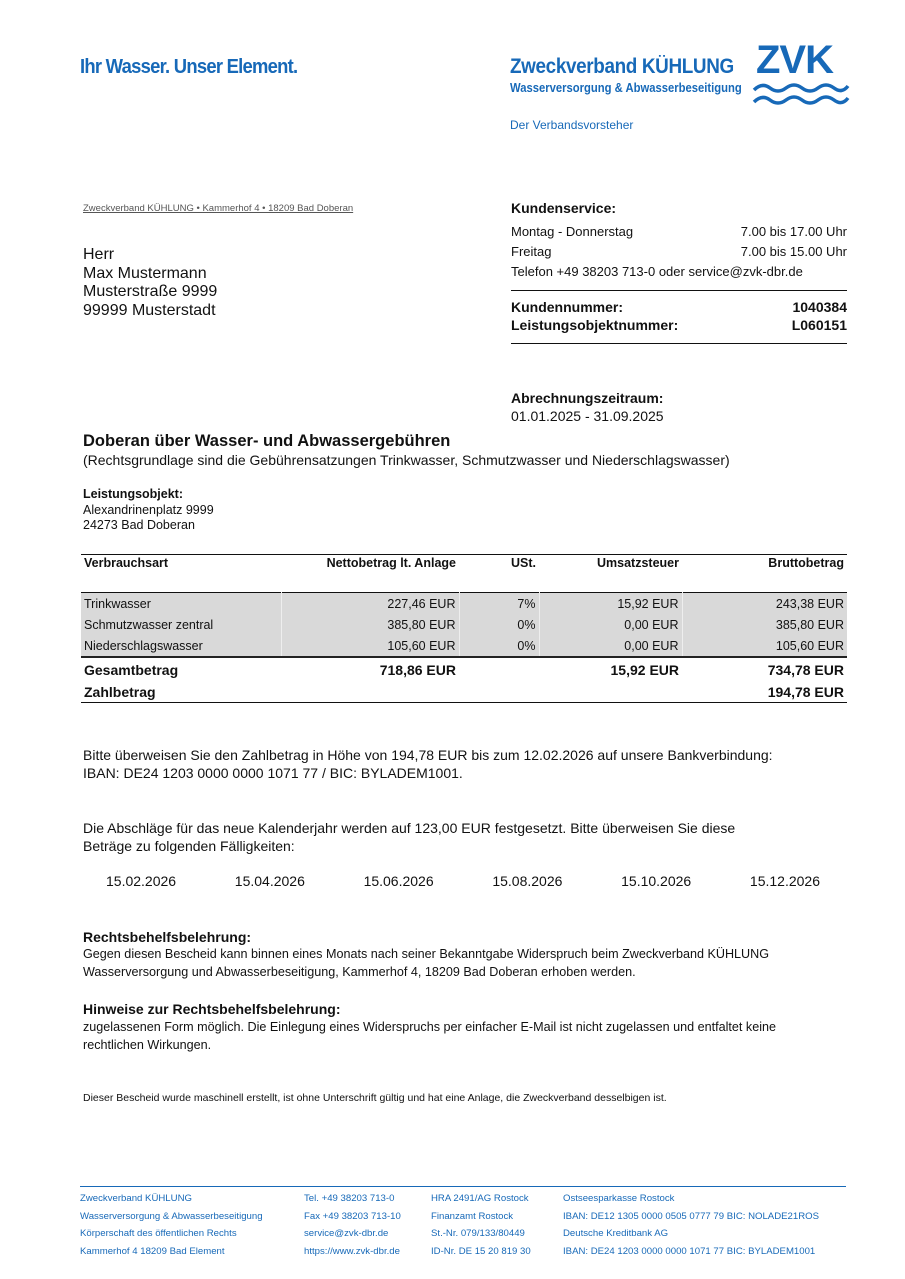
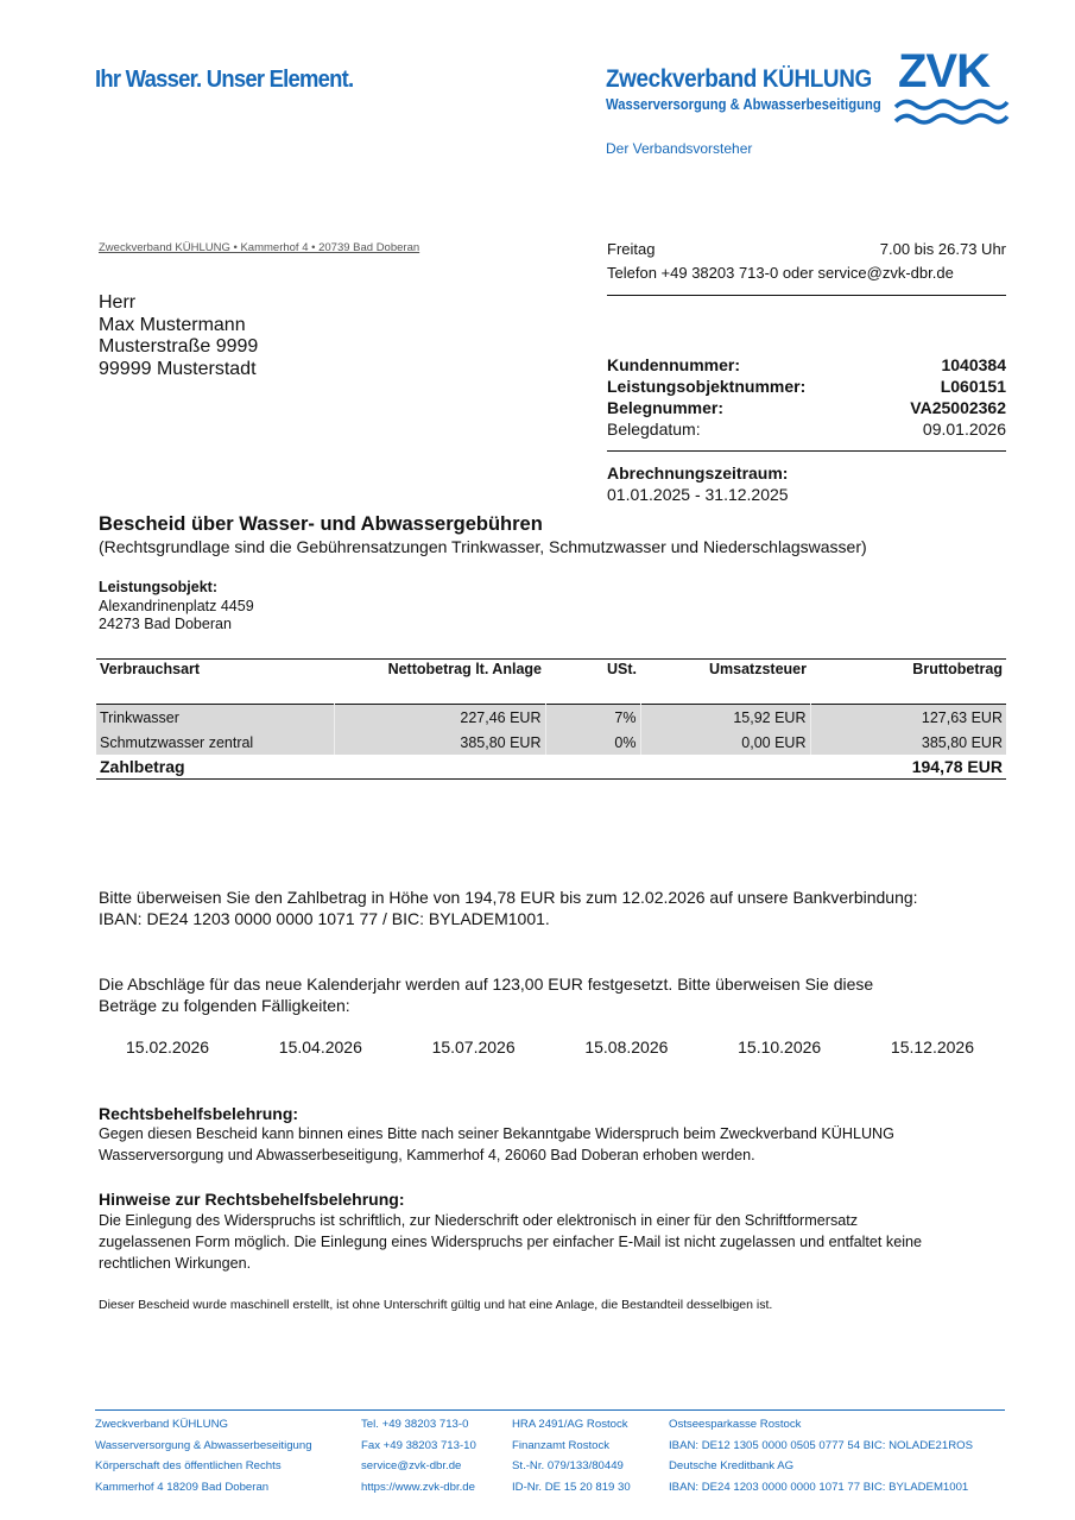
  Ihr Wasser. Unser Element.
  Zweckverband KÜHLUNG
  Wasserversorgung & Abwasserbeseitigung
  ZVK
  Der Verbandsvorsteher
- Zweckverband KÜHLUNG • Kammerhof 4 • 18209 Bad Doberan
+ Zweckverband KÜHLUNG • Kammerhof 4 • 20739 Bad Doberan
  Herr
  Max Mustermann
  Musterstraße 9999
  99999 Musterstadt
- Kundenservice:
- Montag - Donnerstag
- 7.00 bis 17.00 Uhr
  Freitag
- 7.00 bis 15.00 Uhr
+ 7.00 bis 26.73 Uhr
  Telefon +49 38203 713-0 oder service@zvk-dbr.de
  Kundennummer:
  1040384
  Leistungsobjektnummer:
  L060151
+ Belegnummer:
+ VA25002362
+ Belegdatum:
+ 09.01.2026
  Abrechnungszeitraum:
- 01.01.2025 - 31.09.2025
+ 01.01.2025 - 31.12.2025
- Doberan über Wasser- und Abwassergebühren
+ Bescheid über Wasser- und Abwassergebühren
  (Rechtsgrundlage sind die Gebührensatzungen Trinkwasser, Schmutzwasser und Niederschlagswasser)
  Leistungsobjekt:
- Alexandrinenplatz 9999
+ Alexandrinenplatz 4459
  24273 Bad Doberan
  Verbrauchsart	Nettobetrag lt. Anlage	USt.	Umsatzsteuer	Bruttobetrag
- Trinkwasser	227,46 EUR	7%	15,92 EUR	243,38 EUR
+ Trinkwasser	227,46 EUR	7%	15,92 EUR	127,63 EUR
  Schmutzwasser zentral	385,80 EUR	0%	0,00 EUR	385,80 EUR
- Niederschlagswasser	105,60 EUR	0%	0,00 EUR	105,60 EUR
- Gesamtbetrag	718,86 EUR		15,92 EUR	734,78 EUR
  Zahlbetrag				194,78 EUR
  Bitte überweisen Sie den Zahlbetrag in Höhe von 194,78 EUR bis zum 12.02.2026 auf unsere Bankverbindung:
  IBAN: DE24 1203 0000 0000 1071 77 / BIC: BYLADEM1001.
  Die Abschläge für das neue Kalenderjahr werden auf 123,00 EUR festgesetzt. Bitte überweisen Sie diese
  Beträge zu folgenden Fälligkeiten:
  15.02.2026
  15.04.2026
- 15.06.2026
+ 15.07.2026
  15.08.2026
  15.10.2026
  15.12.2026
  Rechtsbehelfsbelehrung:
- Gegen diesen Bescheid kann binnen eines Monats nach seiner Bekanntgabe Widerspruch beim Zweckverband KÜHLUNG
+ Gegen diesen Bescheid kann binnen eines Bitte nach seiner Bekanntgabe Widerspruch beim Zweckverband KÜHLUNG
- Wasserversorgung und Abwasserbeseitigung, Kammerhof 4, 18209 Bad Doberan erhoben werden.
+ Wasserversorgung und Abwasserbeseitigung, Kammerhof 4, 26060 Bad Doberan erhoben werden.
  Hinweise zur Rechtsbehelfsbelehrung:
+ Die Einlegung des Widerspruchs ist schriftlich, zur Niederschrift oder elektronisch in einer für den Schriftformersatz
  zugelassenen Form möglich. Die Einlegung eines Widerspruchs per einfacher E-Mail ist nicht zugelassen und entfaltet keine
  rechtlichen Wirkungen.
- Dieser Bescheid wurde maschinell erstellt, ist ohne Unterschrift gültig und hat eine Anlage, die Zweckverband desselbigen ist.
+ Dieser Bescheid wurde maschinell erstellt, ist ohne Unterschrift gültig und hat eine Anlage, die Bestandteil desselbigen ist.
  Zweckverband KÜHLUNG
  Wasserversorgung & Abwasserbeseitigung
  Körperschaft des öffentlichen Rechts
- Kammerhof 4 18209 Bad Element
+ Kammerhof 4 18209 Bad Doberan
  Tel. +49 38203 713-0
  Fax +49 38203 713-10
  service@zvk-dbr.de
  https://www.zvk-dbr.de
  HRA 2491/AG Rostock
  Finanzamt Rostock
  St.-Nr. 079/133/80449
  ID-Nr. DE 15 20 819 30
  Ostseesparkasse Rostock
- IBAN: DE12 1305 0000 0505 0777 79 BIC: NOLADE21ROS
+ IBAN: DE12 1305 0000 0505 0777 54 BIC: NOLADE21ROS
  Deutsche Kreditbank AG
  IBAN: DE24 1203 0000 0000 1071 77 BIC: BYLADEM1001
